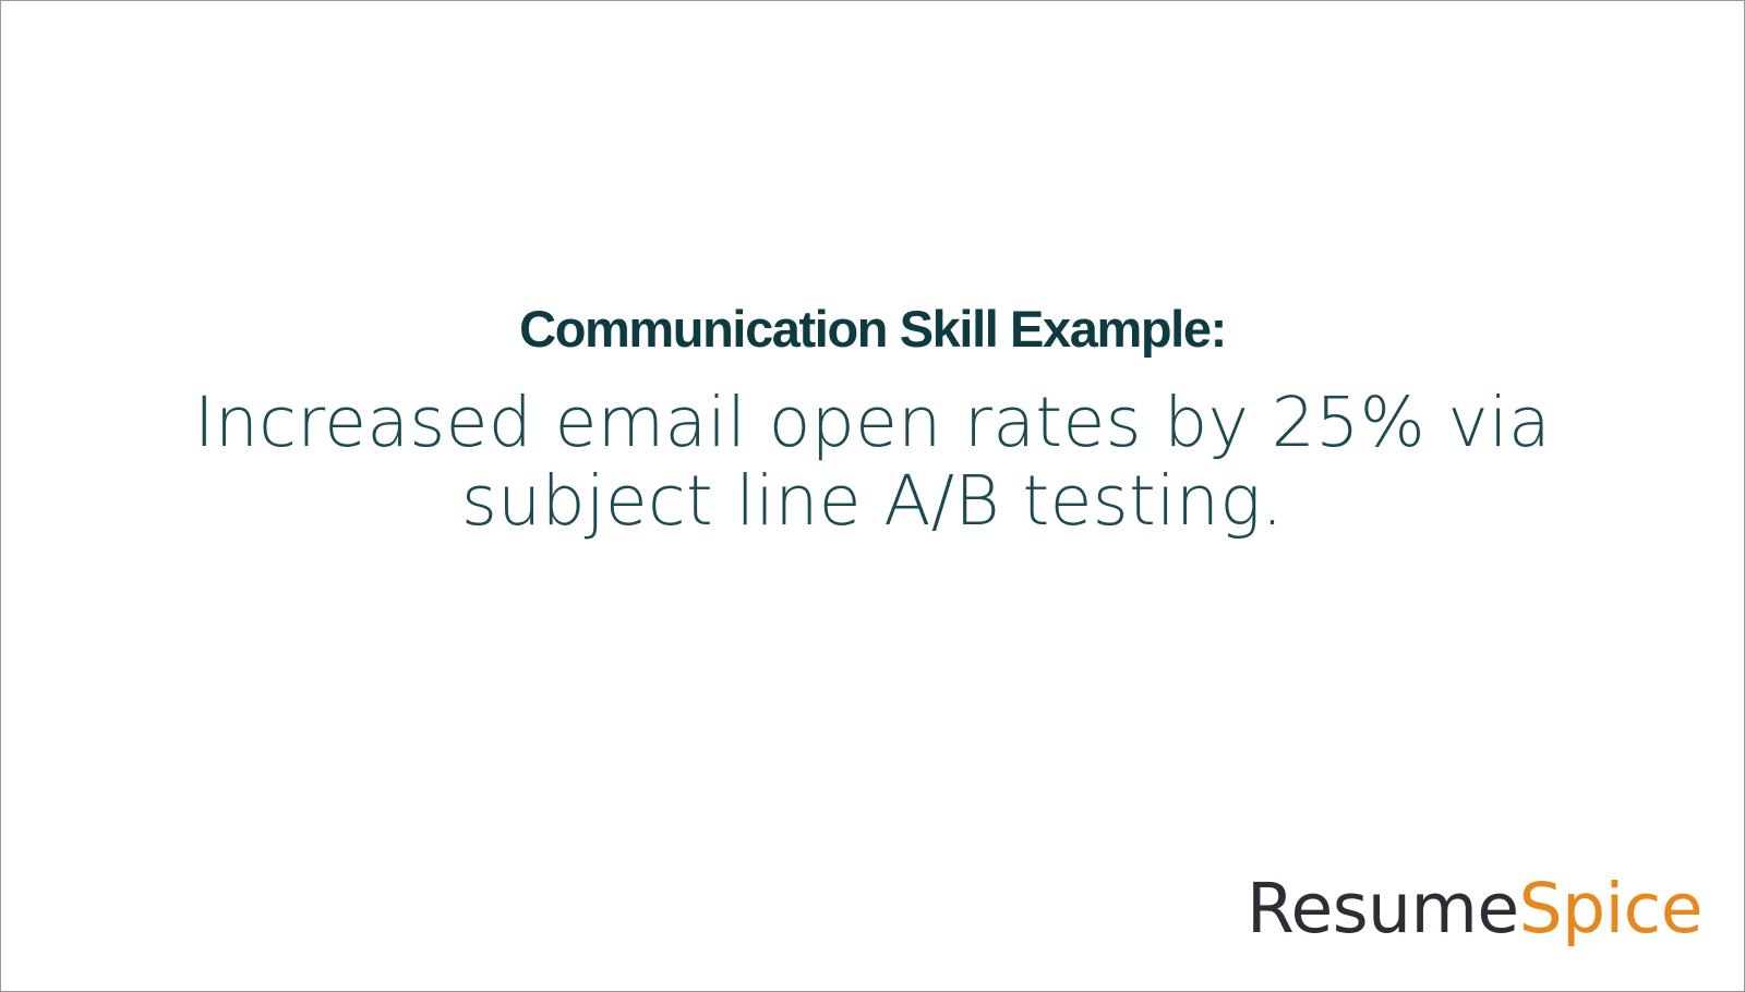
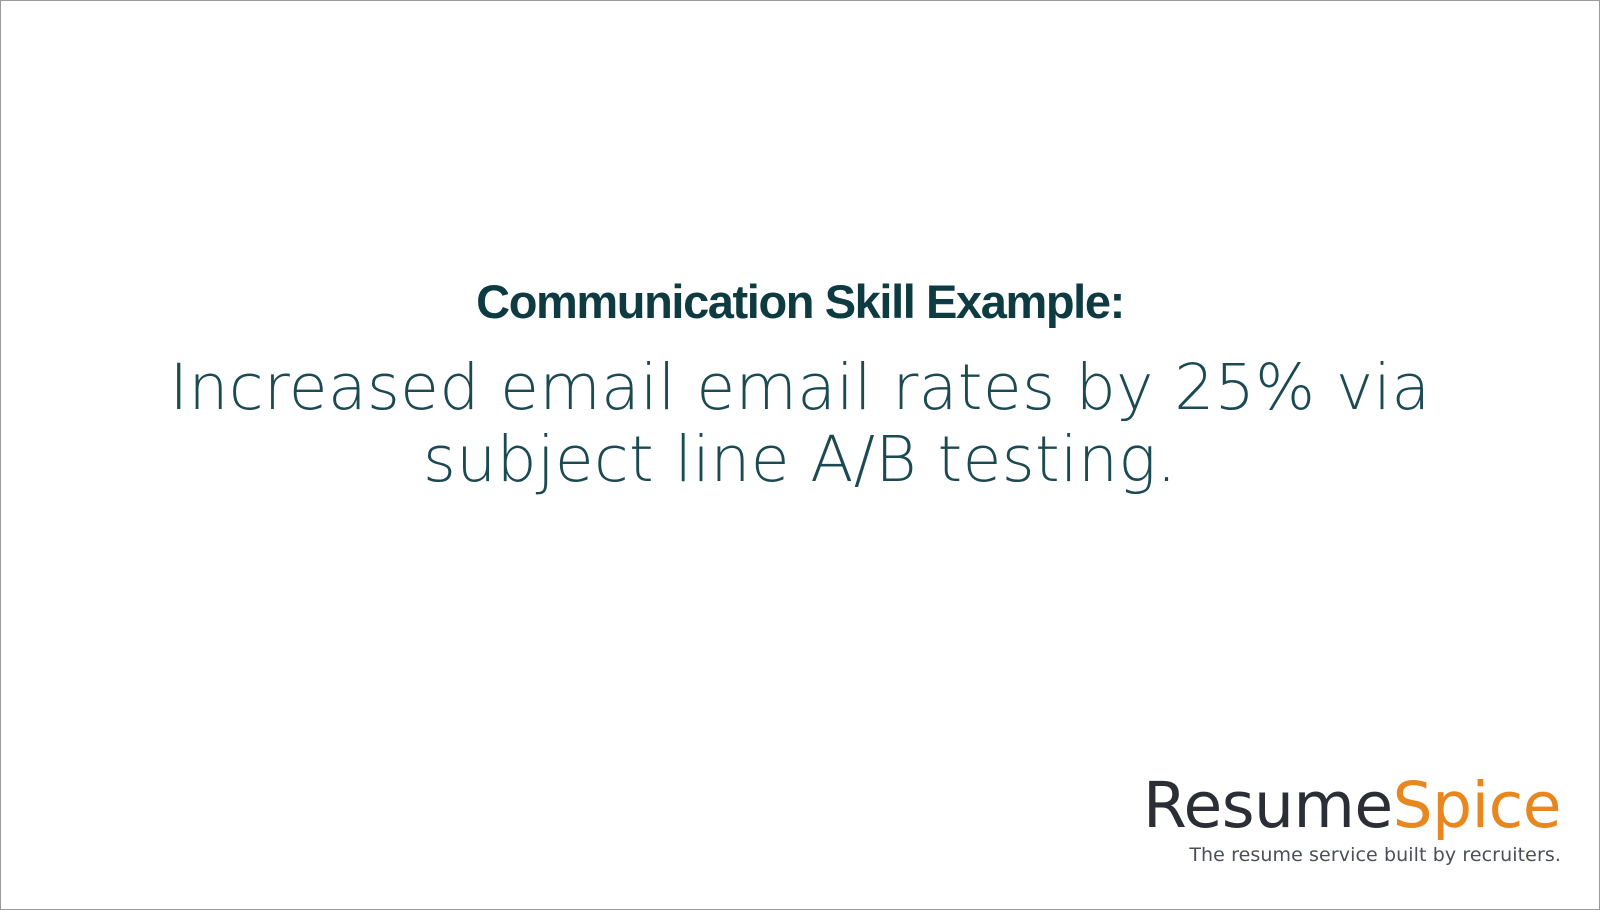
  Communication Skill Example:
- Increased email open rates by 25% via
+ Increased email email rates by 25% via
  subject line A/B testing.
  ResumeSpice
+ The resume service built by recruiters.
